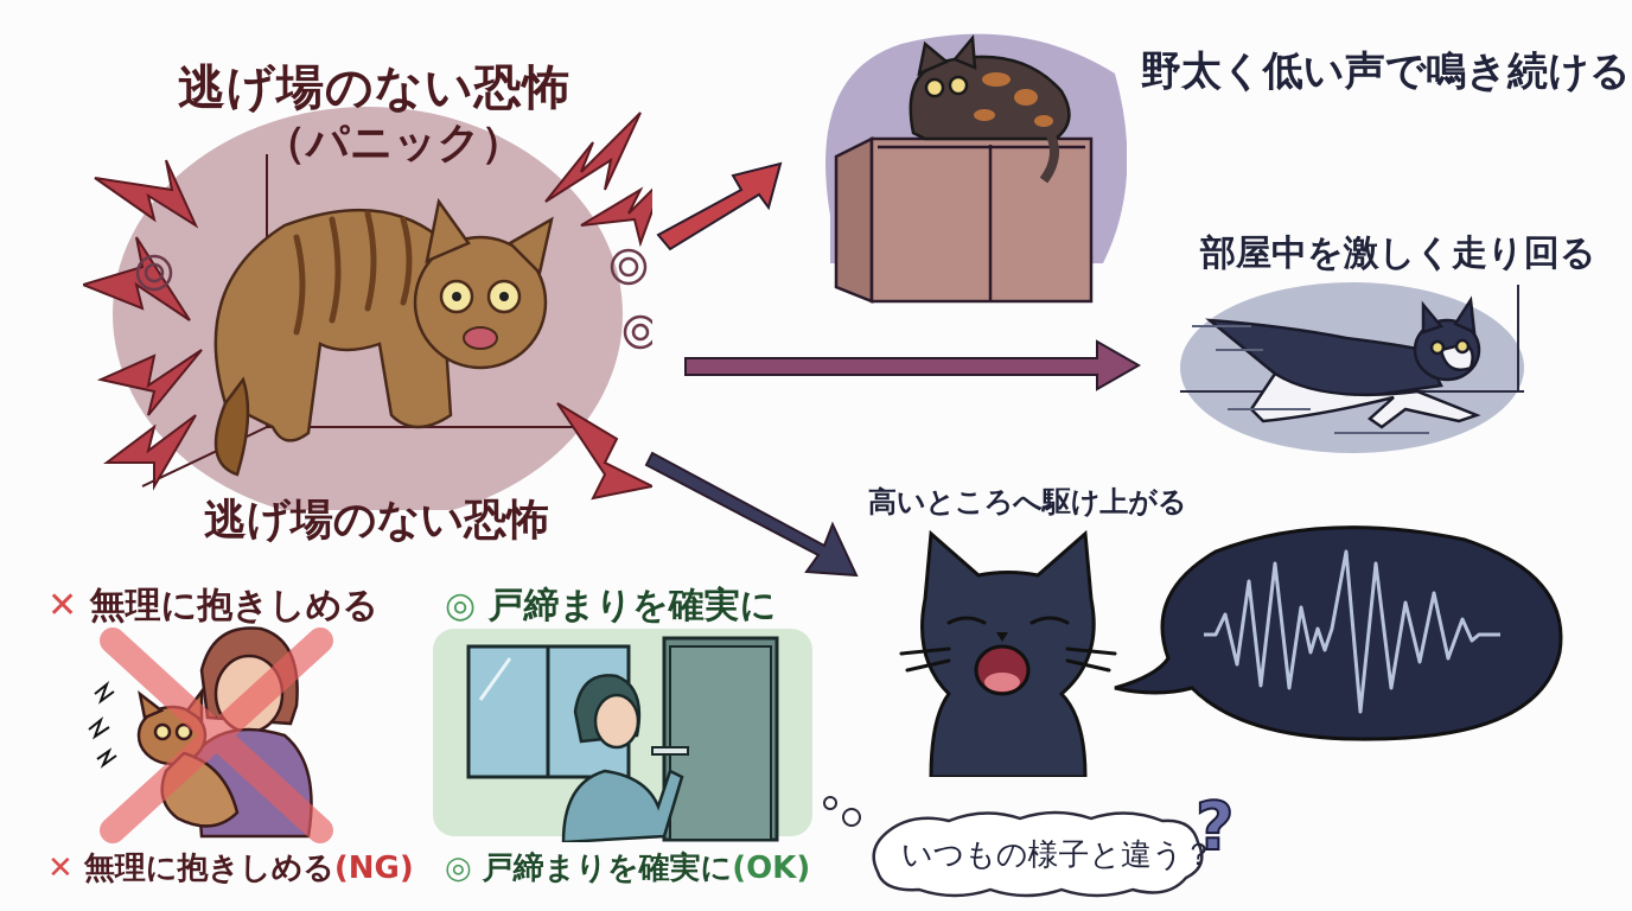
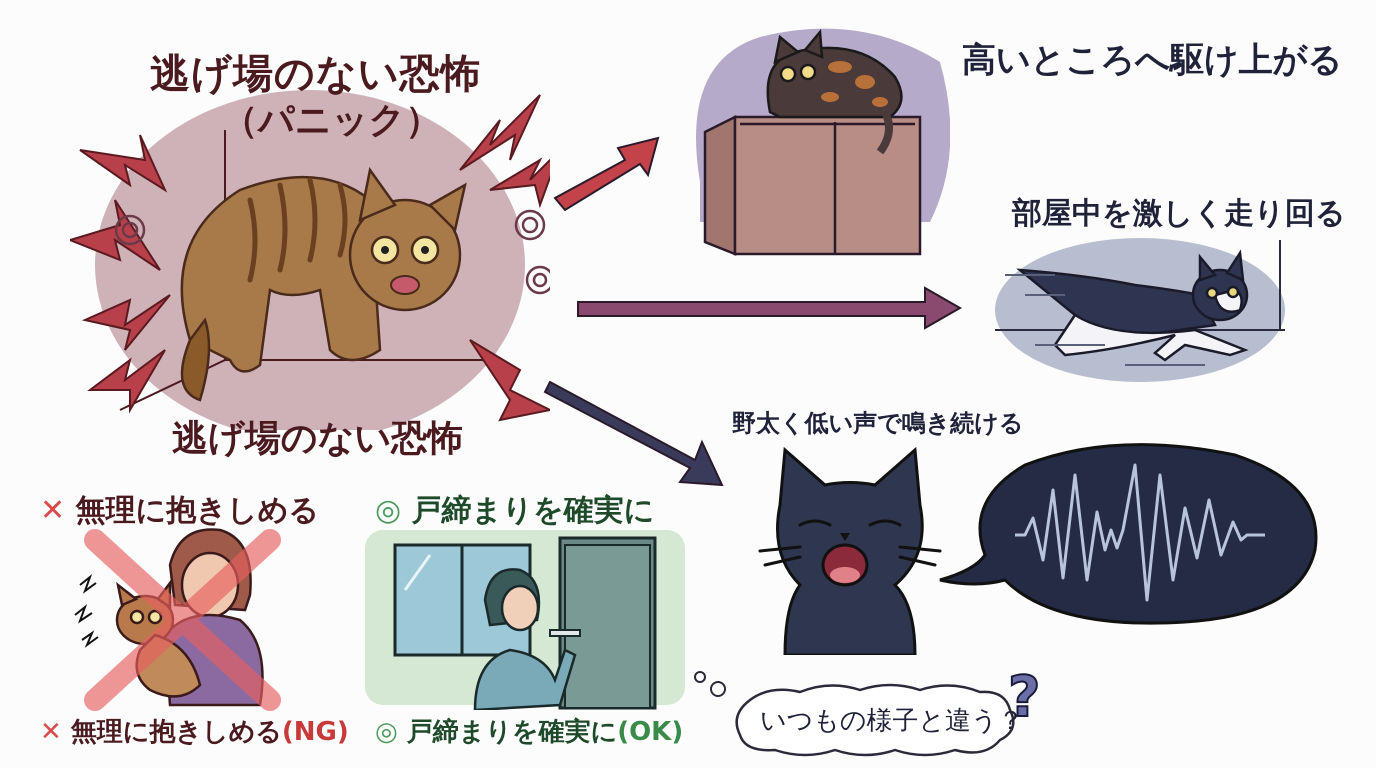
  逃げ場のない恐怖
  （パニック）
  逃げ場のない恐怖
- 野太く低い声で鳴き続ける
+ 高いところへ駆け上がる
  部屋中を激しく走り回る
- 高いところへ駆け上がる
+ 野太く低い声で鳴き続ける
  ✕ 無理に抱きしめる
  ✕ 無理に抱きしめる(NG)
  ◎ 戸締まりを確実に
  ◎ 戸締まりを確実に(OK)
  いつもの様子と違う？
  ?
